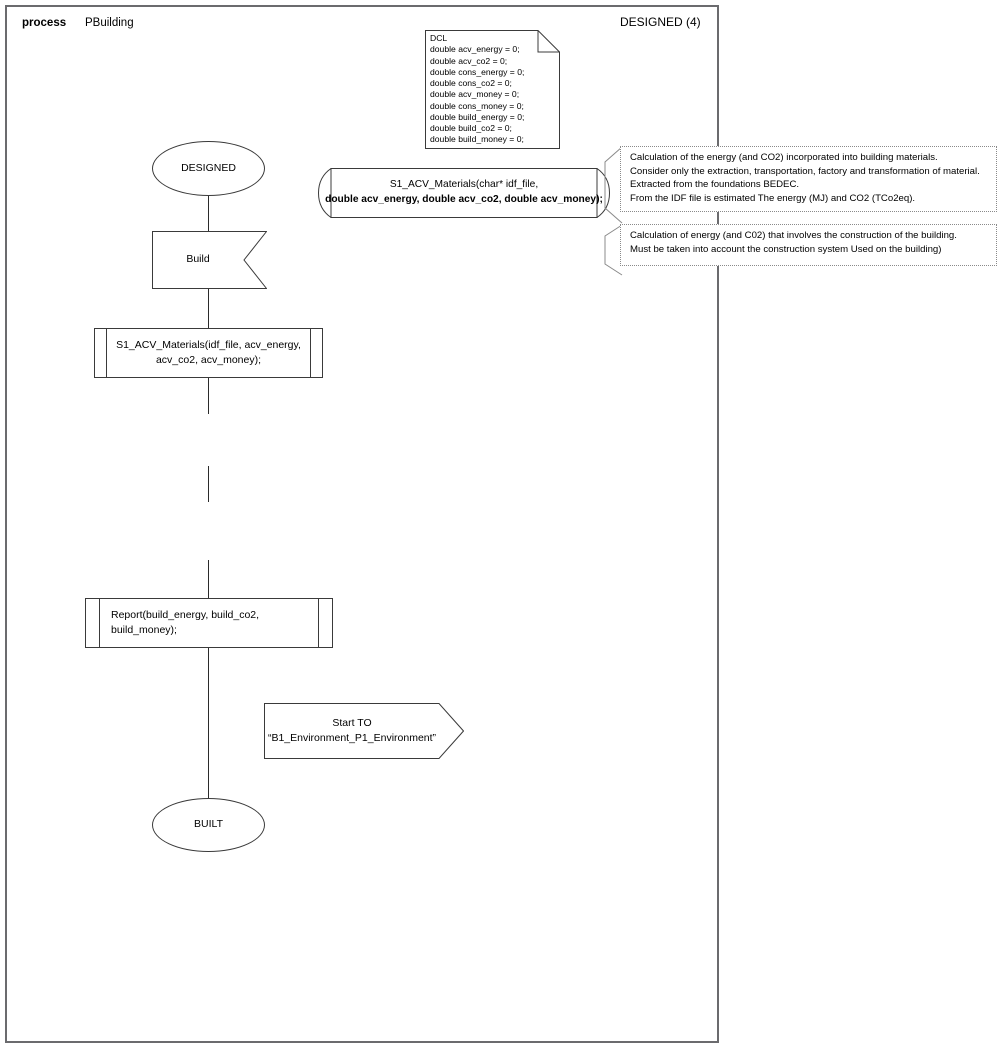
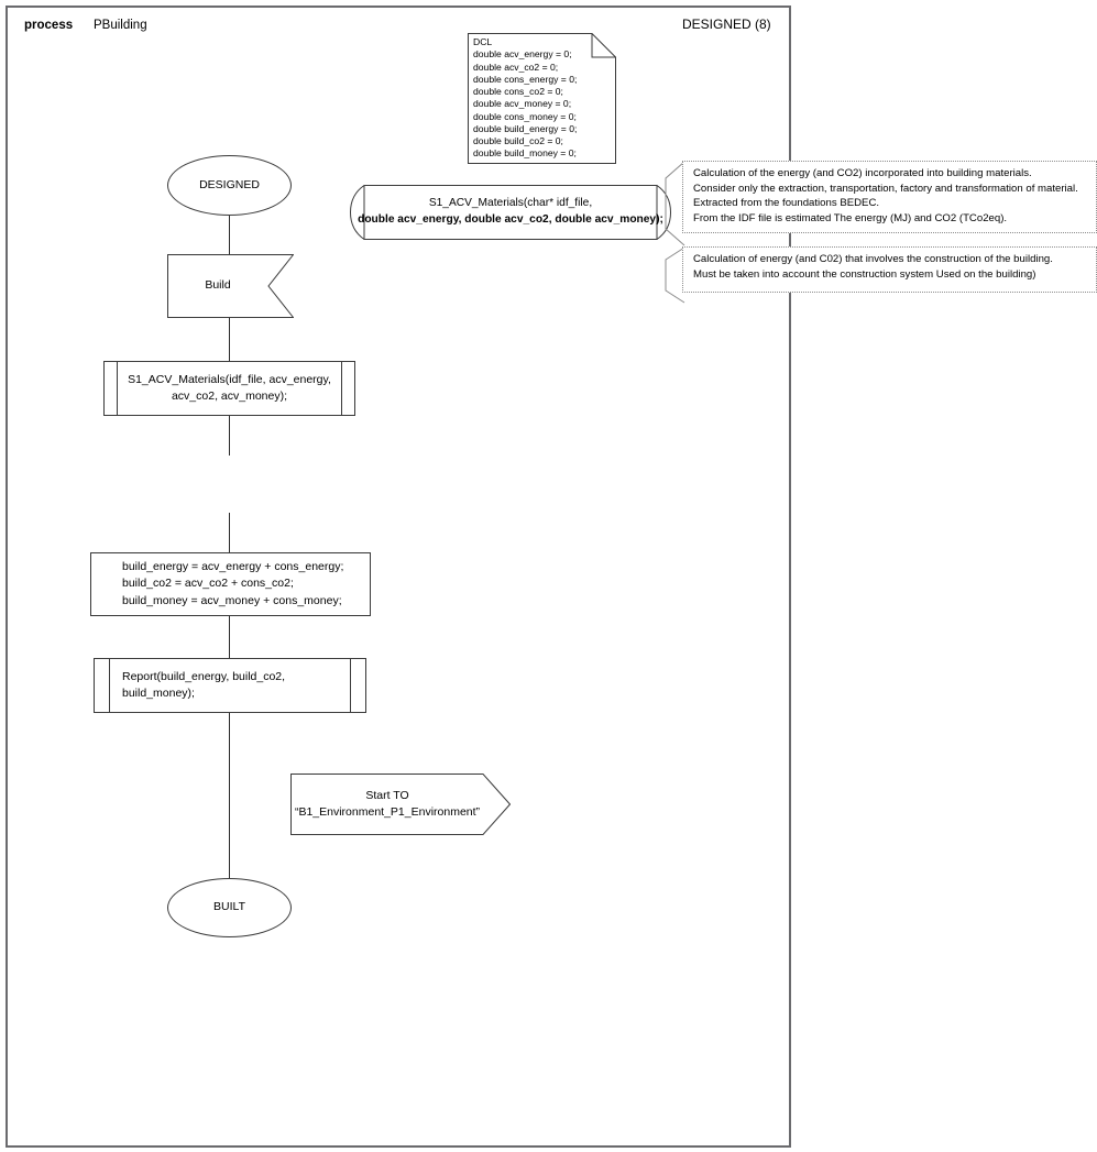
  process
  PBuilding
- DESIGNED (4)
+ DESIGNED (8)
  DCL
  double acv_energy = 0;
  double acv_co2 = 0;
  double cons_energy = 0;
  double cons_co2 = 0;
  double acv_money = 0;
  double cons_money = 0;
  double build_energy = 0;
  double build_co2 = 0;
  double build_money = 0;
  DESIGNED
  Build
  S1_ACV_Materials(idf_file, acv_energy,
  acv_co2, acv_money);
+ build_energy = acv_energy + cons_energy;
+ build_co2 = acv_co2 + cons_co2;
+ build_money = acv_money + cons_money;
  Report(build_energy, build_co2, build_money);
  Start TO
  “B1_Environment_P1_Environment”
  BUILT
  S1_ACV_Materials(char* idf_file,
  double acv_energy, double acv_co2, double acv_money);
  Calculation of the energy (and CO2) incorporated into building materials.
  Consider only the extraction, transportation, factory and transformation of material.
  Extracted from the foundations BEDEC.
  From the IDF file is estimated The energy (MJ) and CO2 (TCo2eq).
  Calculation of energy (and C02) that involves the construction of the building.
  Must be taken into account the construction system Used on the building)
